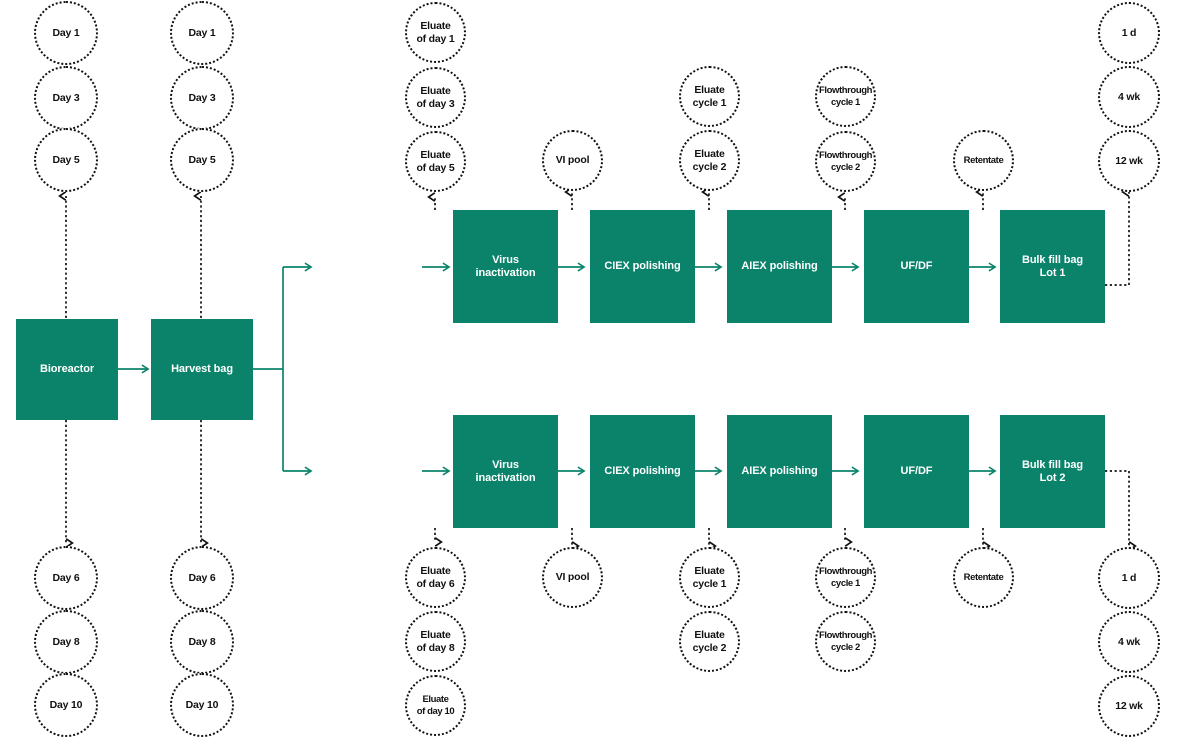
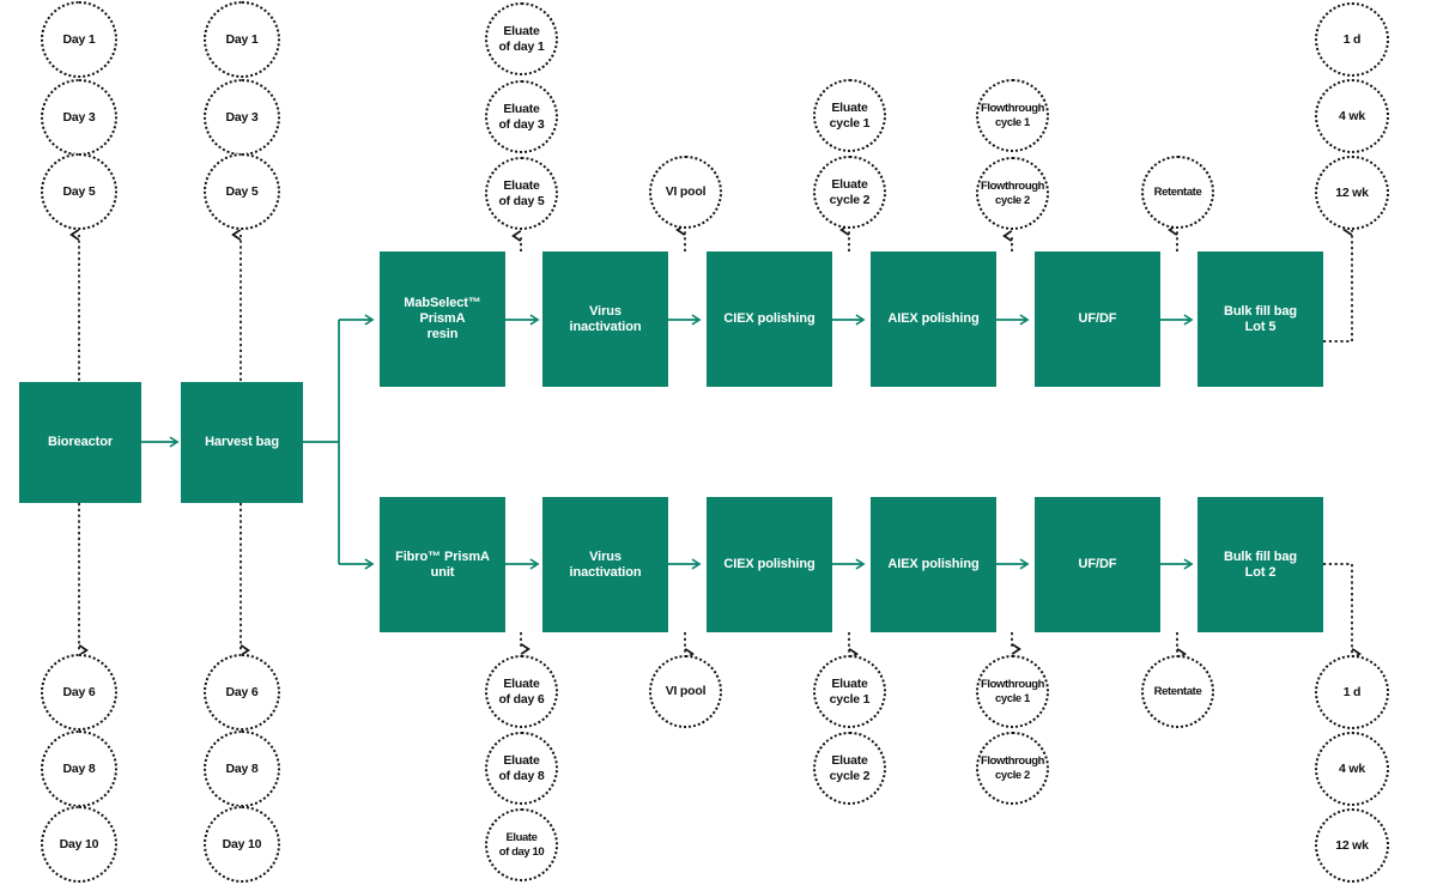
  Bioreactor
  Harvest bag
  Day 1
  Day 3
  Day 5
  Day 6
  Day 8
  Day 10
  Day 1
  Day 3
  Day 5
  Day 6
  Day 8
  Day 10
+ MabSelect™ PrismA
+ resin
  Virus
  inactivation
  CIEX polishing
  AIEX polishing
  UF/DF
  Bulk fill bag
- Lot 1
+ Lot 5
  Eluate
  of day 1
  Eluate
  of day 3
  Eluate
  of day 5
  VI pool
  Eluate
  cycle 1
  Eluate
  cycle 2
  Flowthrough
  cycle 1
  Flowthrough
  cycle 2
  Retentate
  1 d
  4 wk
  12 wk
+ Fibro™ PrismA
+ unit
  Virus
  inactivation
  CIEX polishing
  AIEX polishing
  UF/DF
  Bulk fill bag
  Lot 2
  Eluate
  of day 6
  Eluate
  of day 8
  Eluate
  of day 10
  VI pool
  Eluate
  cycle 1
  Eluate
  cycle 2
  Flowthrough
  cycle 1
  Flowthrough
  cycle 2
  Retentate
  1 d
  4 wk
  12 wk
